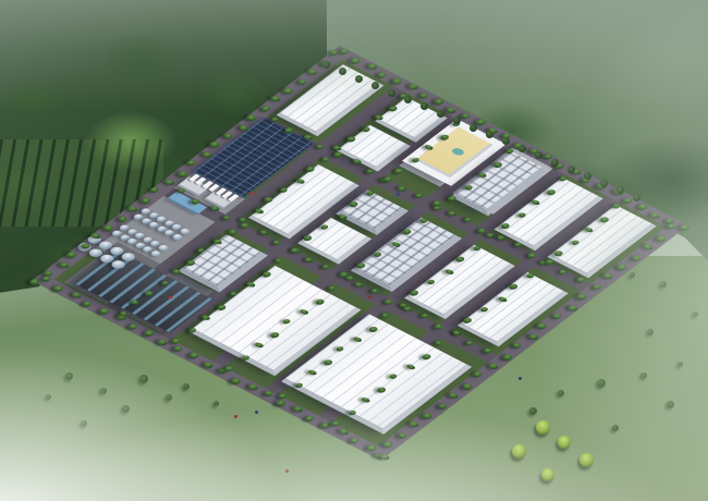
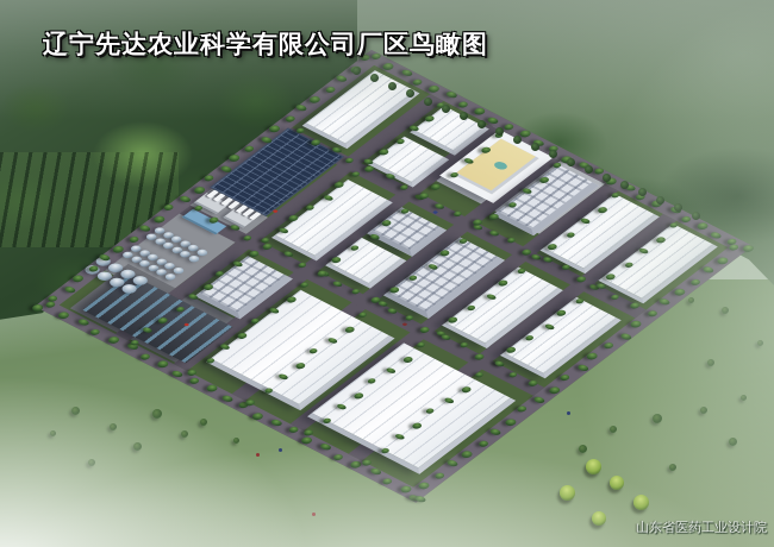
+ 辽宁先达农业科学有限公司厂区鸟瞰图
+ 山东省医药工业设计院
